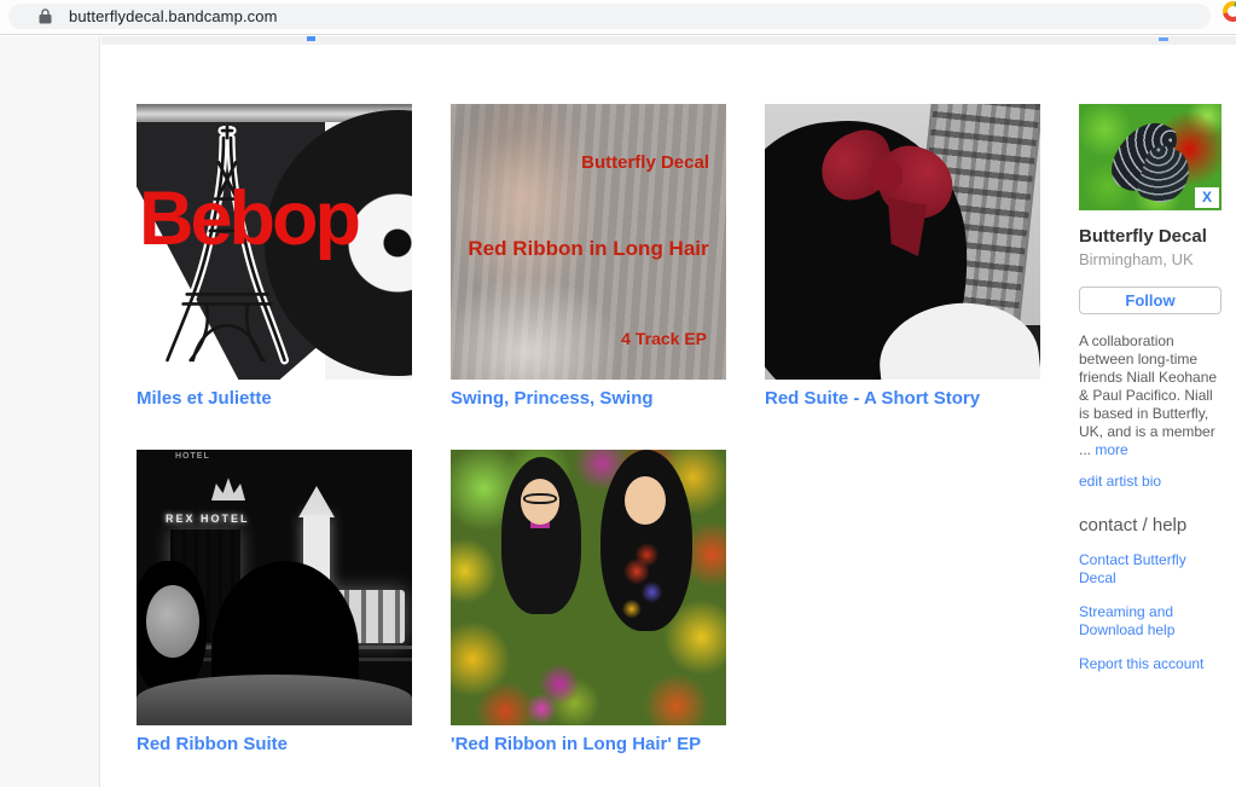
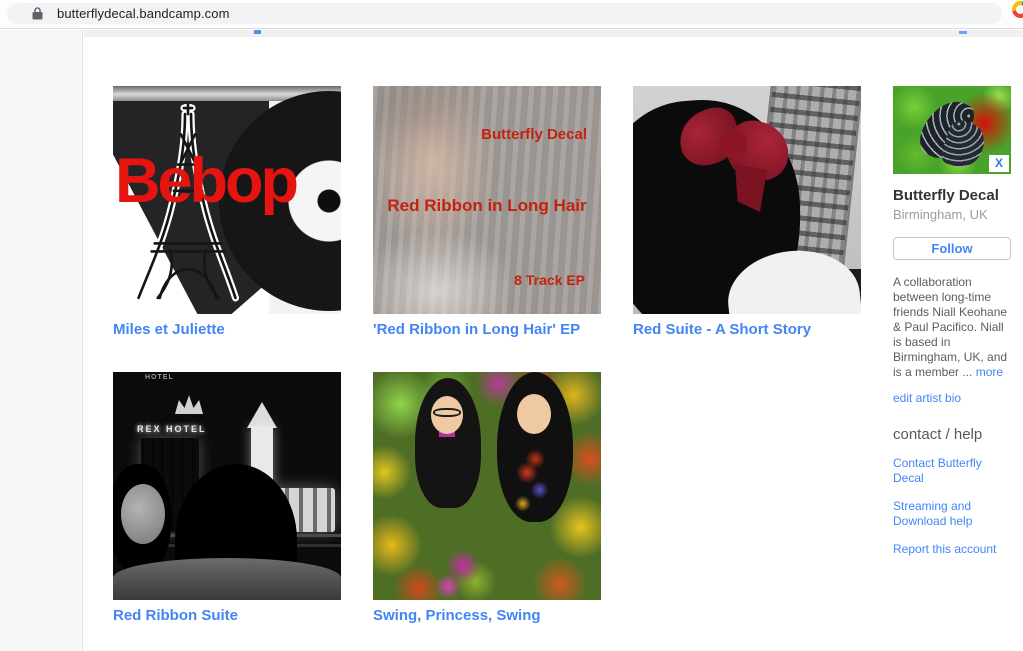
  butterflydecal.bandcamp.com
  Bebop
  Miles et Juliette
  Butterfly Decal
  Red Ribbon in Long Hair
- 4 Track EP
+ 8 Track EP
- Swing, Princess, Swing
+ 'Red Ribbon in Long Hair' EP
  Red Suite - A Short Story
  REX HOTEL
  Red Ribbon Suite
- 'Red Ribbon in Long Hair' EP
+ Swing, Princess, Swing
  X
  Butterfly Decal
  Birmingham, UK
  Follow
- A collaboration between long-time friends Niall Keohane & Paul Pacifico. Niall is based in Butterfly, UK, and is a member ... more
+ A collaboration between long-time friends Niall Keohane & Paul Pacifico. Niall is based in Birmingham, UK, and is a member ... more
  edit artist bio
  contact / help
  Contact Butterfly Decal
  Streaming and Download help
  Report this account
